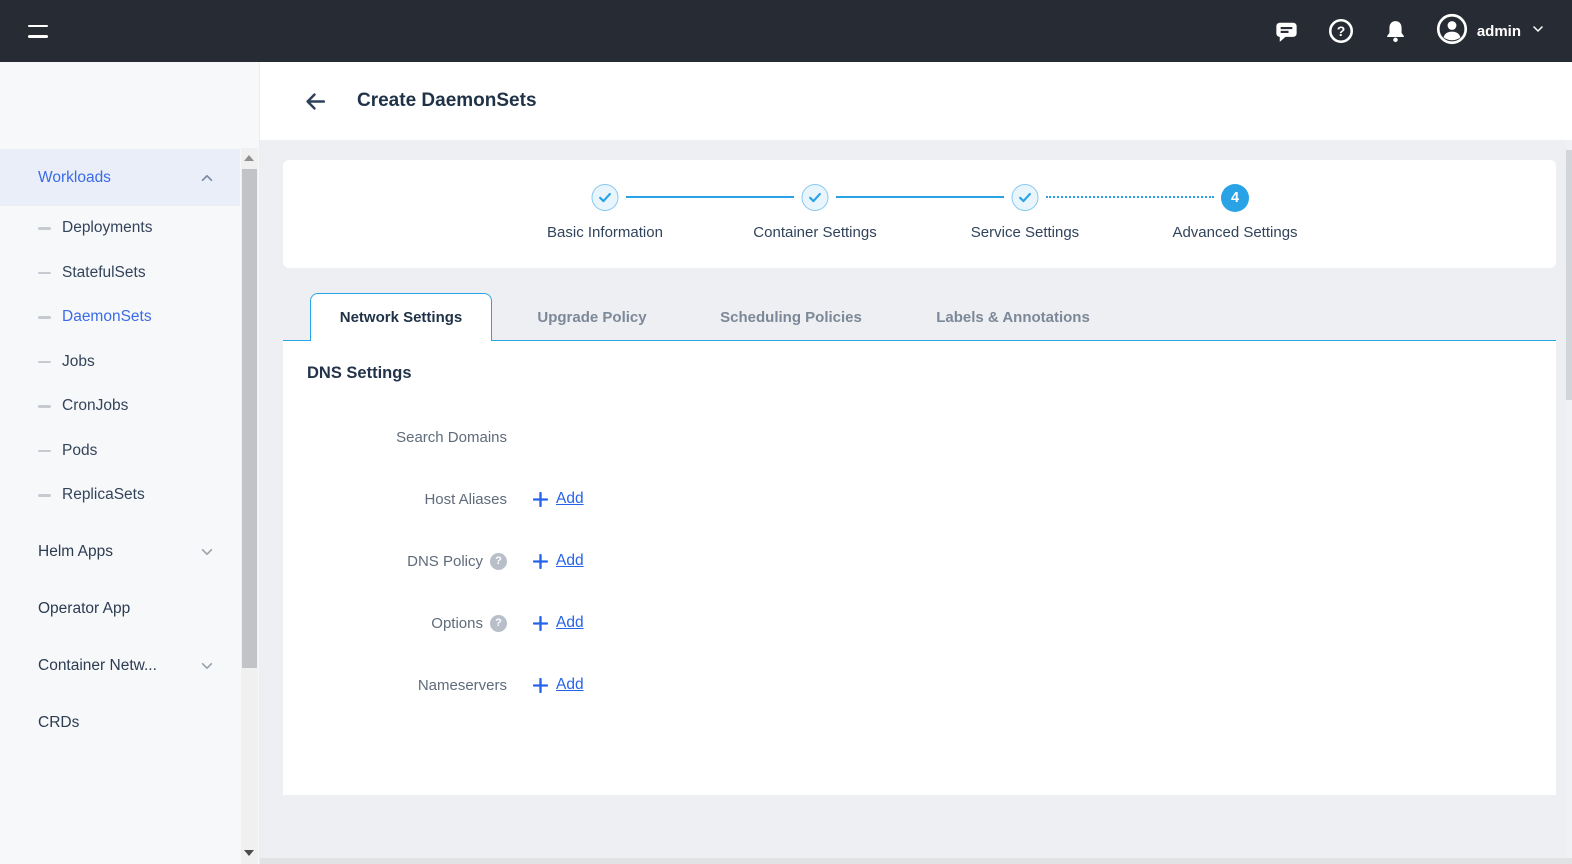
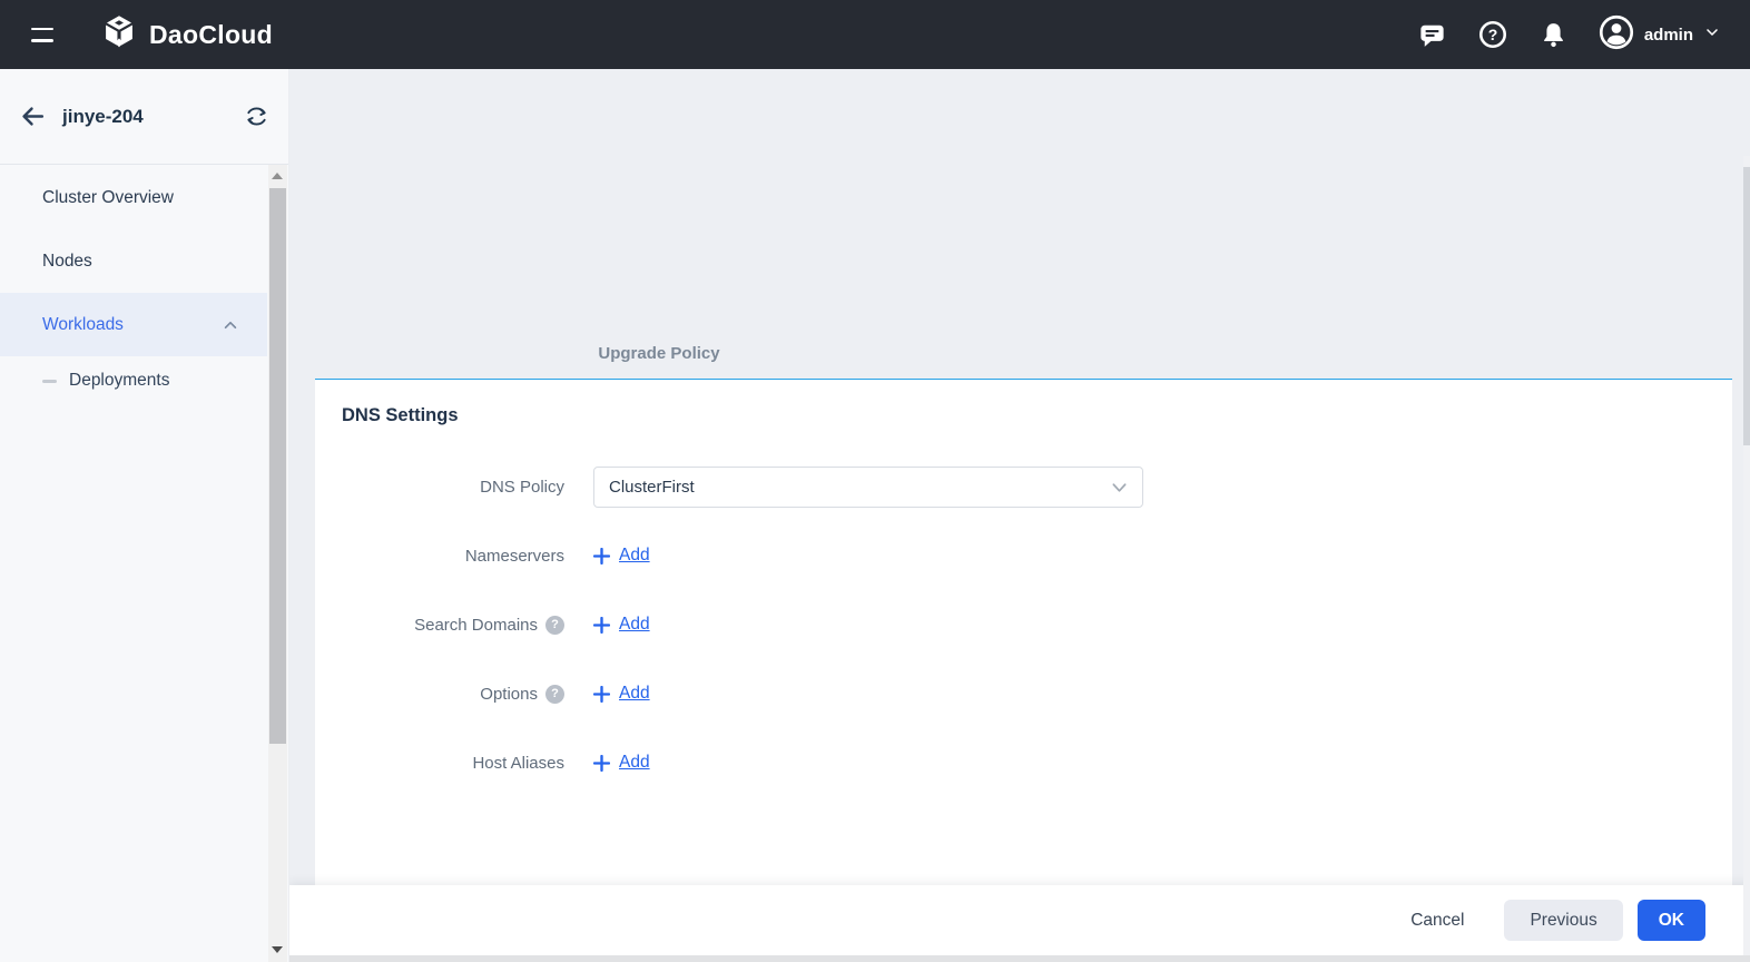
+ DaoCloud
  ?
  admin
+ jinye-204
+ Cluster Overview
+ Nodes
  Workloads
  Deployments
- StatefulSets
- DaemonSets
- Jobs
- CronJobs
- Pods
- ReplicaSets
- Helm Apps
- Operator App
- Container Netw...
- CRDs
- Create DaemonSets
- 4
- Basic Information
- Container Settings
- Service Settings
- Advanced Settings
- Network Settings
  Upgrade Policy
- Scheduling Policies
- Labels & Annotations
  DNS Settings
- Search Domains
+ DNS Policy
+ ClusterFirst
- Host Aliases
+ Nameservers
  Add
- DNS Policy
+ Search Domains
  ?
  Add
  Options
  ?
  Add
- Nameservers
+ Host Aliases
  Add
+ Cancel
+ Previous
+ OK
